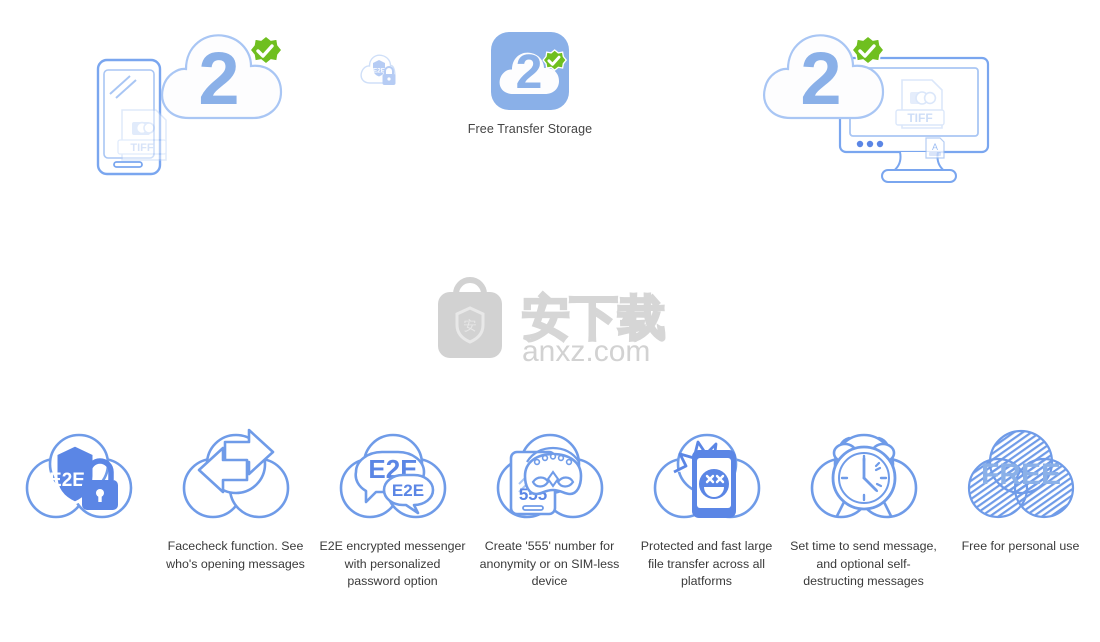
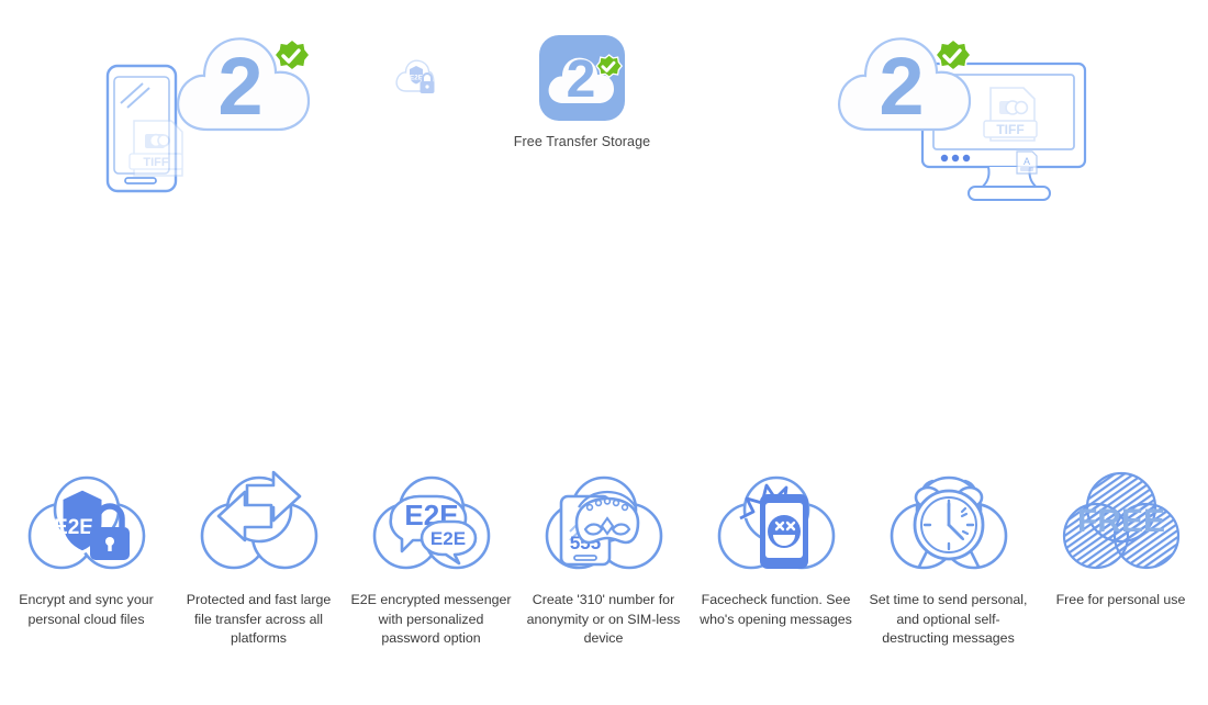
  TIFF
  2
  2
  Free Transfer Storage
  TIFF
  A
  2
- 安下载
- anxz.com
  E2E
+ Encrypt and sync your personal cloud files
- Facecheck function. See who's opening messages
+ Protected and fast large file transfer across all platforms
  E2E
  E2E
  E2E encrypted messenger with personalized password option
- Create '555' number for anonymity or on SIM-less device
+ Create '310' number for anonymity or on SIM-less device
- Protected and fast large file transfer across all platforms
+ Facecheck function. See who's opening messages
- Set time to send message, and optional self-destructing messages
+ Set time to send personal, and optional self-destructing messages
  FREE
  Free for personal use
